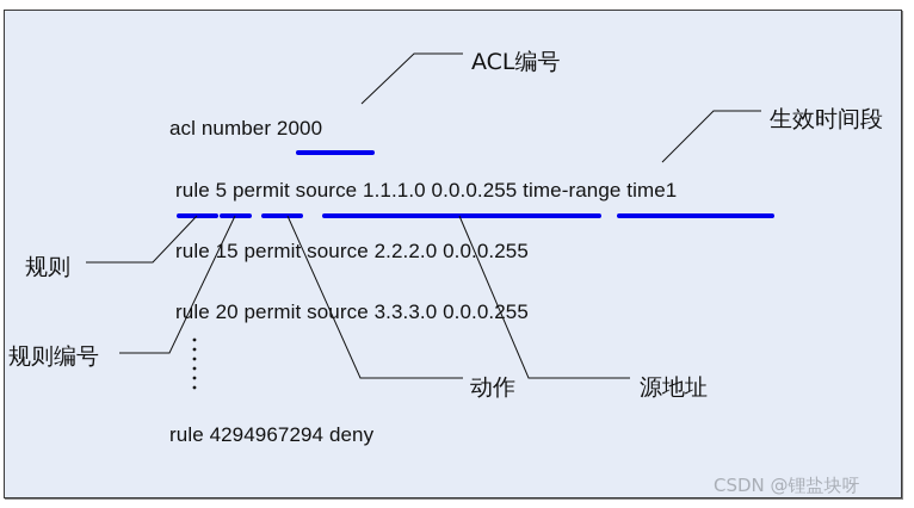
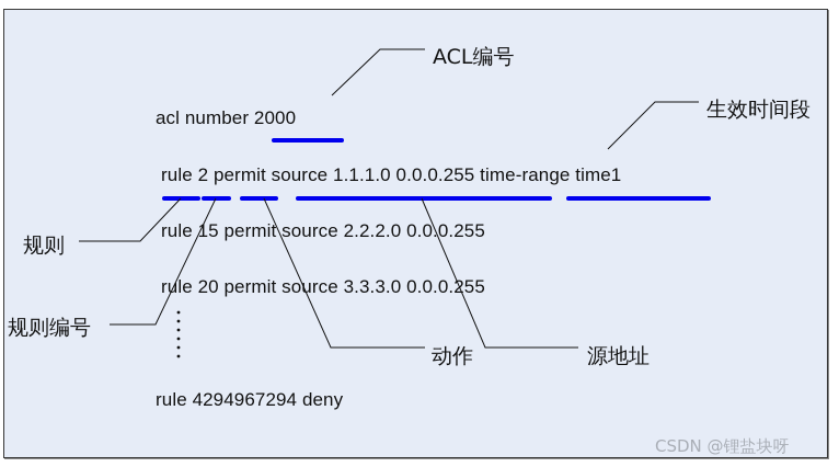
  acl number 2000
- rule 5 permit source 1.1.1.0 0.0.0.255 time-range time1
+ rule 2 permit source 1.1.1.0 0.0.0.255 time-range time1
  rule 15 permit source 2.2.2.0 0.0.0.255
  rule 20 permit source 3.3.3.0 0.0.0.255
  rule 4294967294 deny
  ACL编号
  生效时间段
  规则
  规则编号
  动作
  源地址
  CSDN @锂盐块呀
